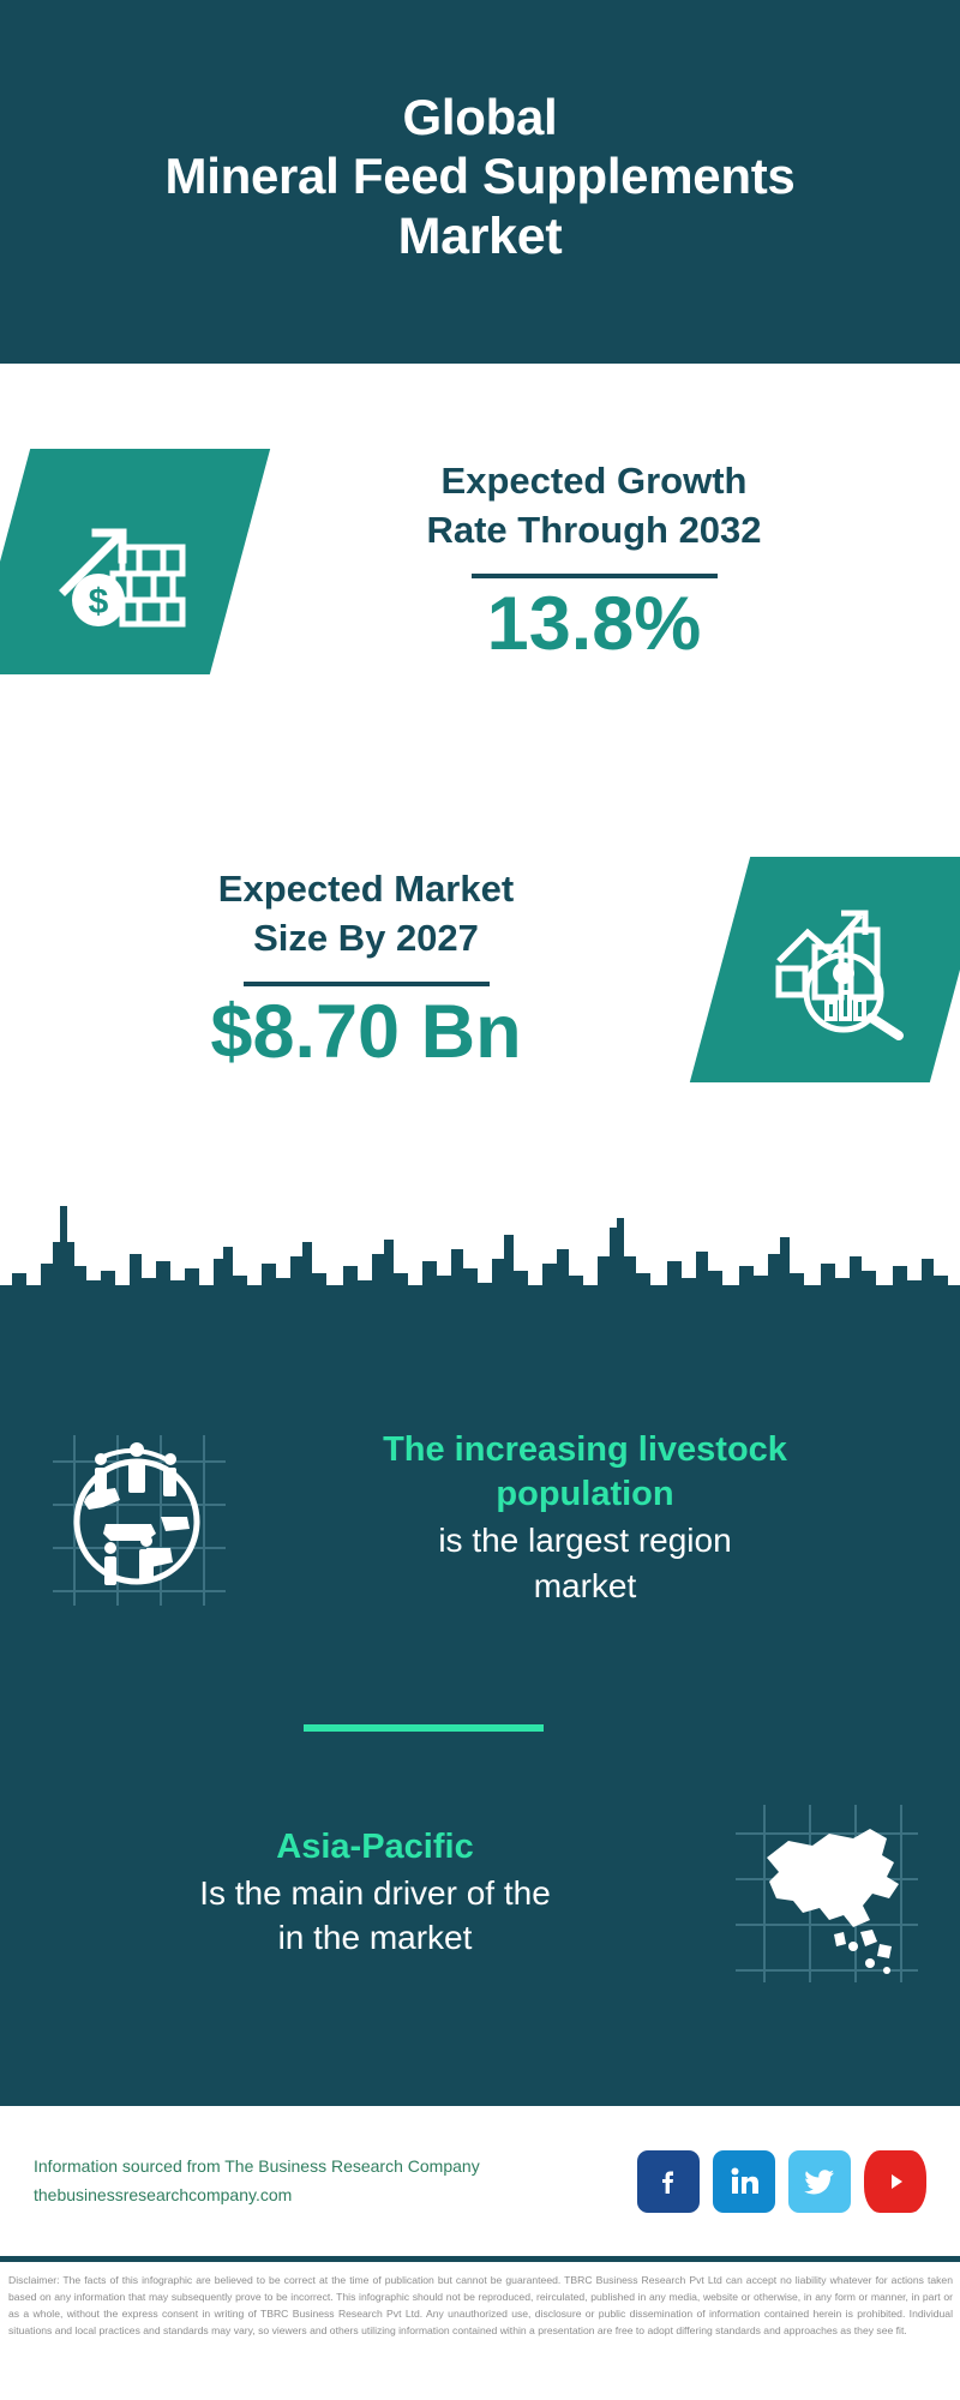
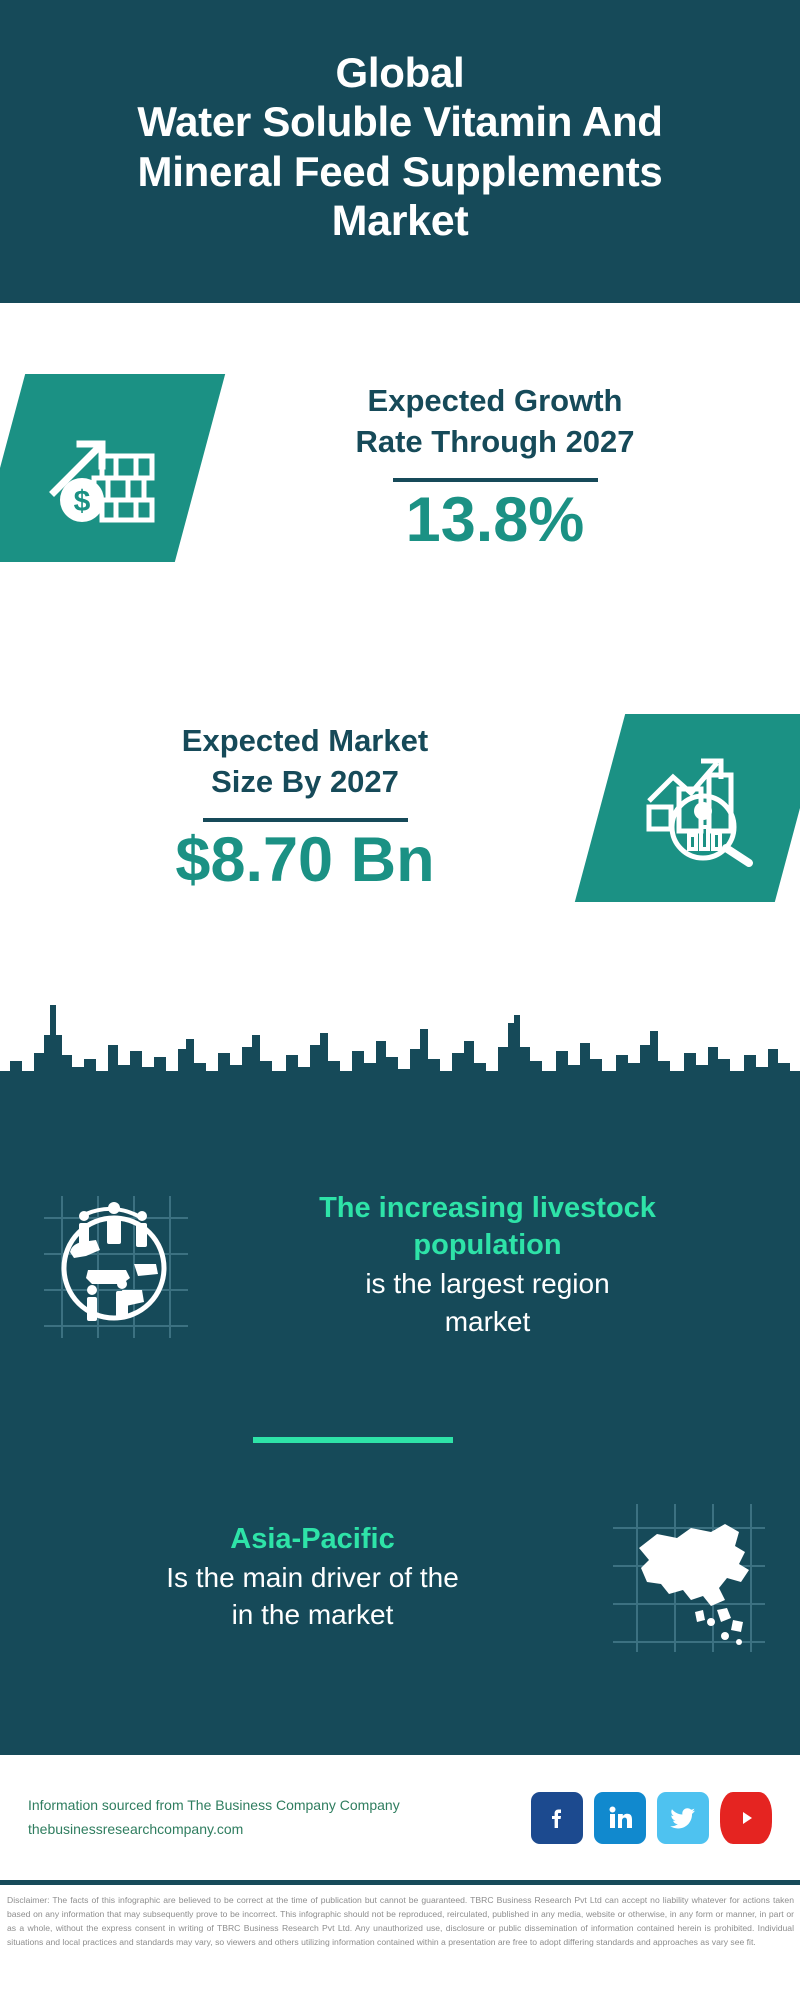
  Global
+ Water Soluble Vitamin And
  Mineral Feed Supplements
  Market
  Expected Growth
- Rate Through 2032
+ Rate Through 2027
  13.8%
  Expected Market
  Size By 2027
  $8.70 Bn
  The increasing livestock
  population
  is the largest region
  market
  Asia-Pacific
  Is the main driver of the
  in the market
- Information sourced from The Business Research Company
+ Information sourced from The Business Company Company
  thebusinessresearchcompany.com
- Disclaimer: The facts of this infographic are believed to be correct at the time of publication but cannot be guaranteed. TBRC Business Research Pvt Ltd can accept no liability whatever for actions taken based on any information that may subsequently prove to be incorrect. This infographic should not be reproduced, reirculated, published in any media, website or otherwise, in any form or manner, in part or as a whole, without the express consent in writing of TBRC Business Research Pvt Ltd. Any unauthorized use, disclosure or public dissemination of information contained herein is prohibited. Individual situations and local practices and standards may vary, so viewers and others utilizing information contained within a presentation are free to adopt differing standards and approaches as they see fit.
+ Disclaimer: The facts of this infographic are believed to be correct at the time of publication but cannot be guaranteed. TBRC Business Research Pvt Ltd can accept no liability whatever for actions taken based on any information that may subsequently prove to be incorrect. This infographic should not be reproduced, reirculated, published in any media, website or otherwise, in any form or manner, in part or as a whole, without the express consent in writing of TBRC Business Research Pvt Ltd. Any unauthorized use, disclosure or public dissemination of information contained herein is prohibited. Individual situations and local practices and standards may vary, so viewers and others utilizing information contained within a presentation are free to adopt differing standards and approaches as vary see fit.
